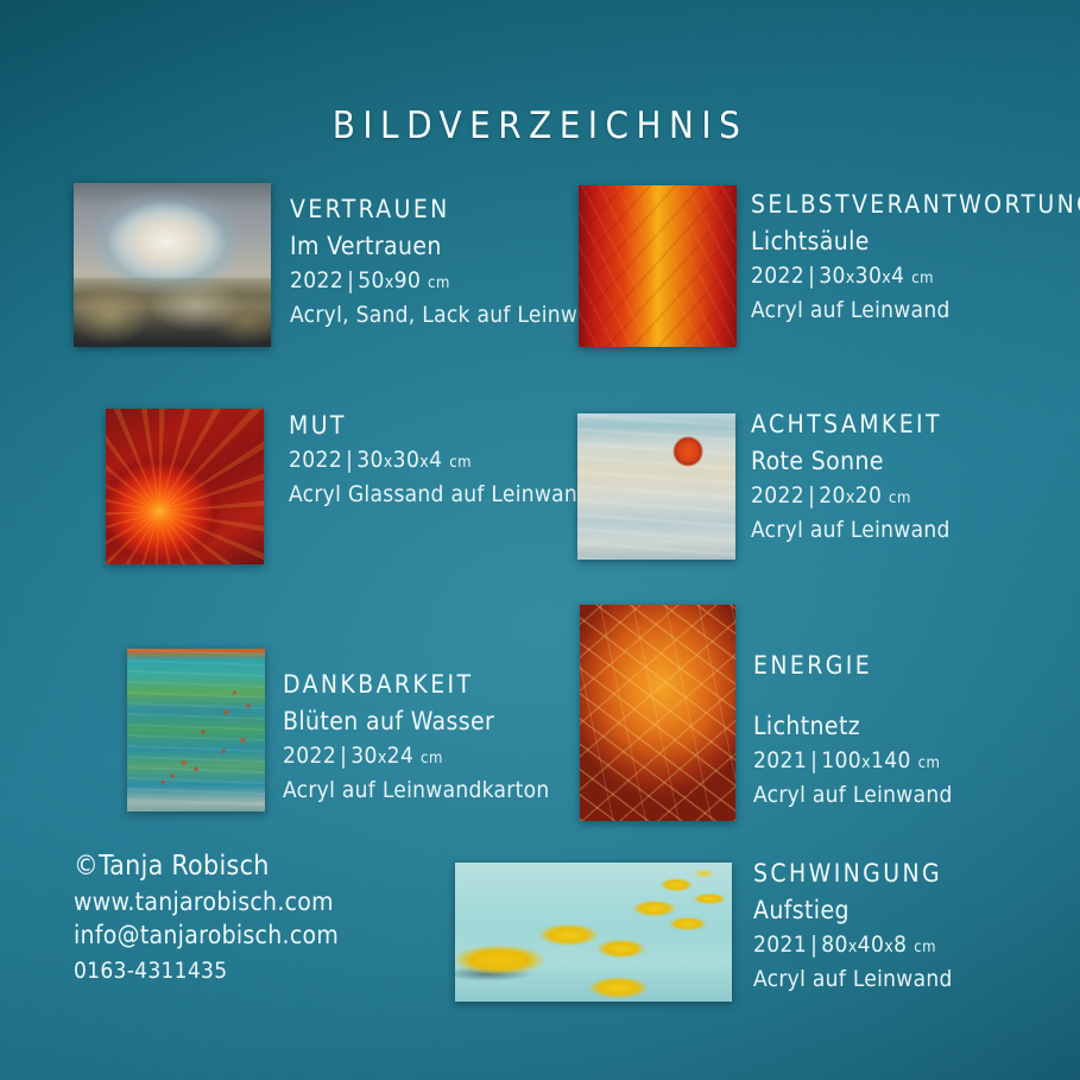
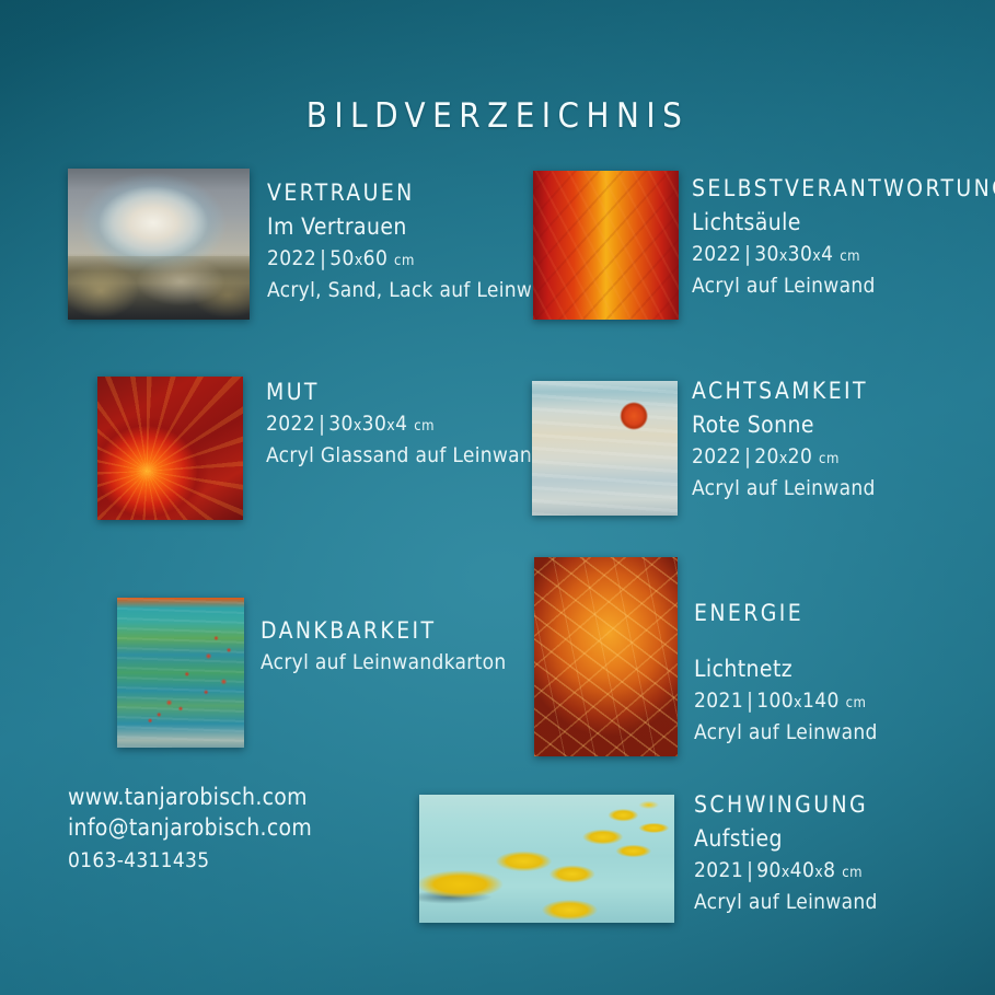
  BILDVERZEICHNIS
  VERTRAUEN
  Im Vertrauen
- 2022 | 50x90 cm
+ 2022 | 50x60 cm
  Acryl, Sand, Lack auf Leinw
  SELBSTVERANTWORTUN
  Lichtsäule
  2022 | 30x30x4 cm
  Acryl auf Leinwand
  MUT
  2022 | 30x30x4 cm
  Acryl Glassand auf Leinwan
  ACHTSAMKEIT
  Rote Sonne
  2022 | 20x20 cm
  Acryl auf Leinwand
  DANKBARKEIT
- Blüten auf Wasser
- 2022 | 30x24 cm
  Acryl auf Leinwandkarton
  ENERGIE
  Lichtnetz
  2021 | 100x140 cm
  Acryl auf Leinwand
  SCHWINGUNG
  Aufstieg
- 2021 | 80x40x8 cm
+ 2021 | 90x40x8 cm
  Acryl auf Leinwand
- ©Tanja Robisch
  www.tanjarobisch.com
  info@tanjarobisch.com
  0163-4311435
